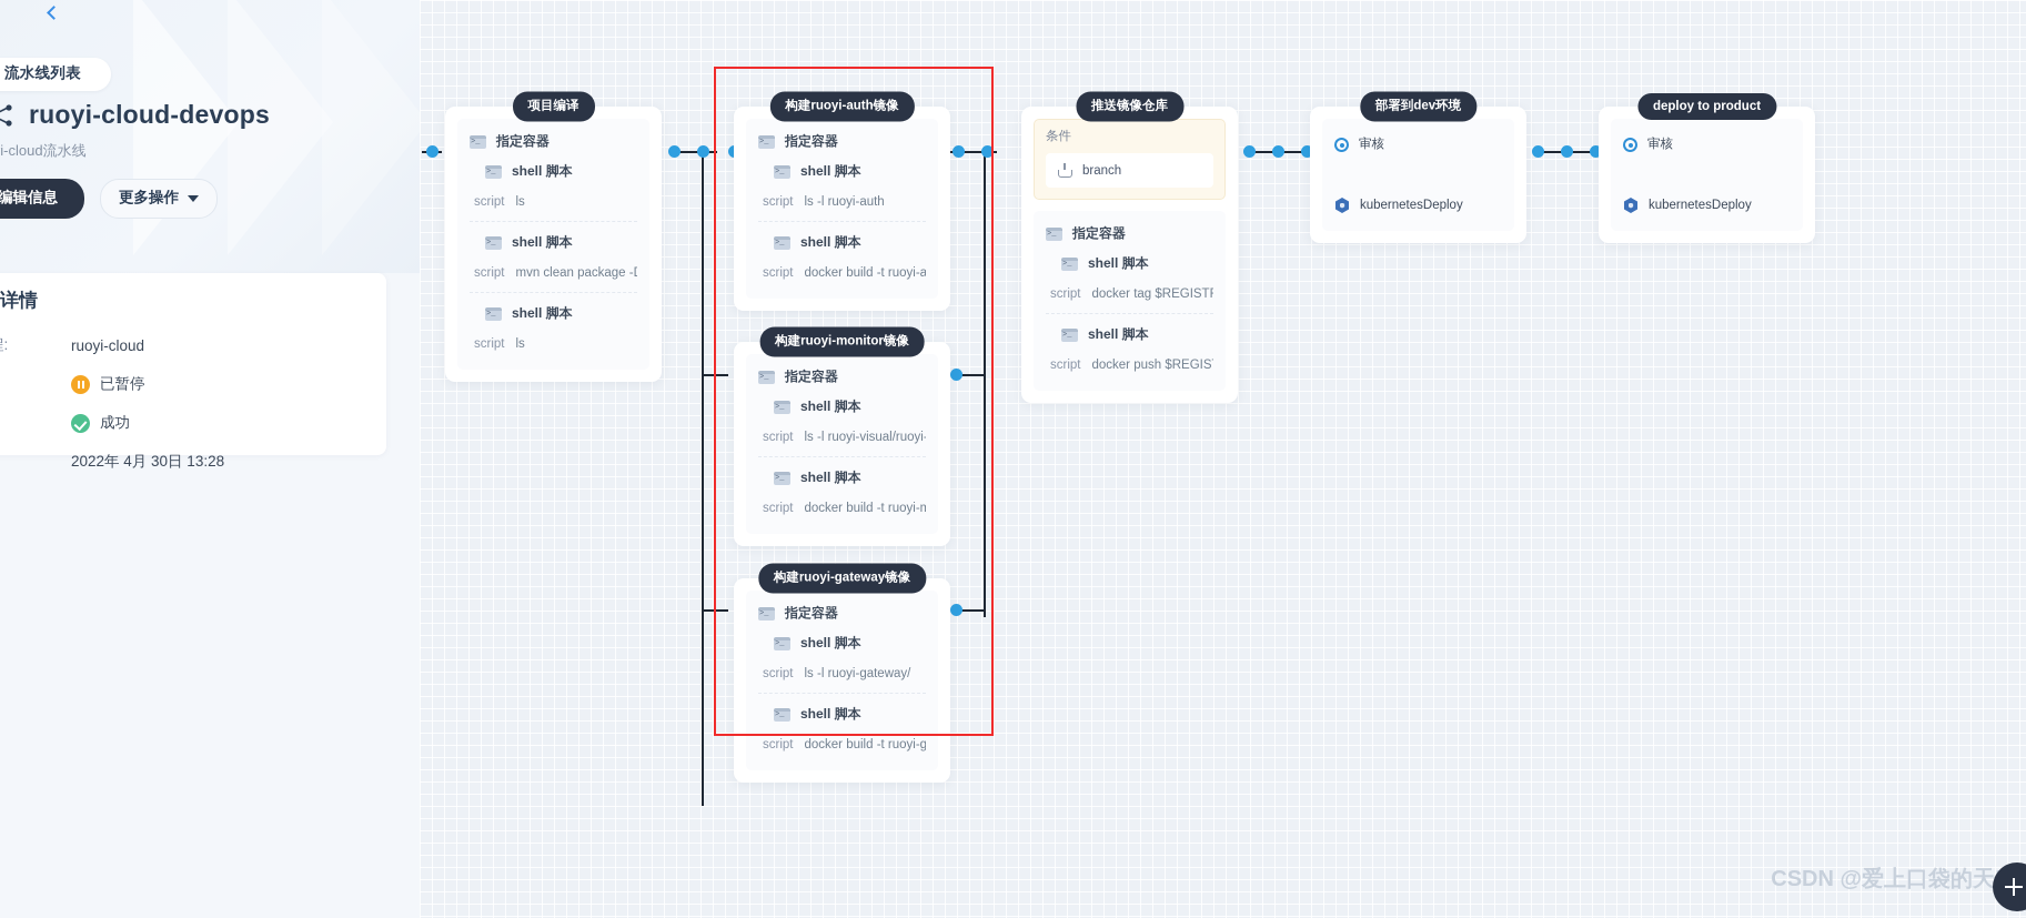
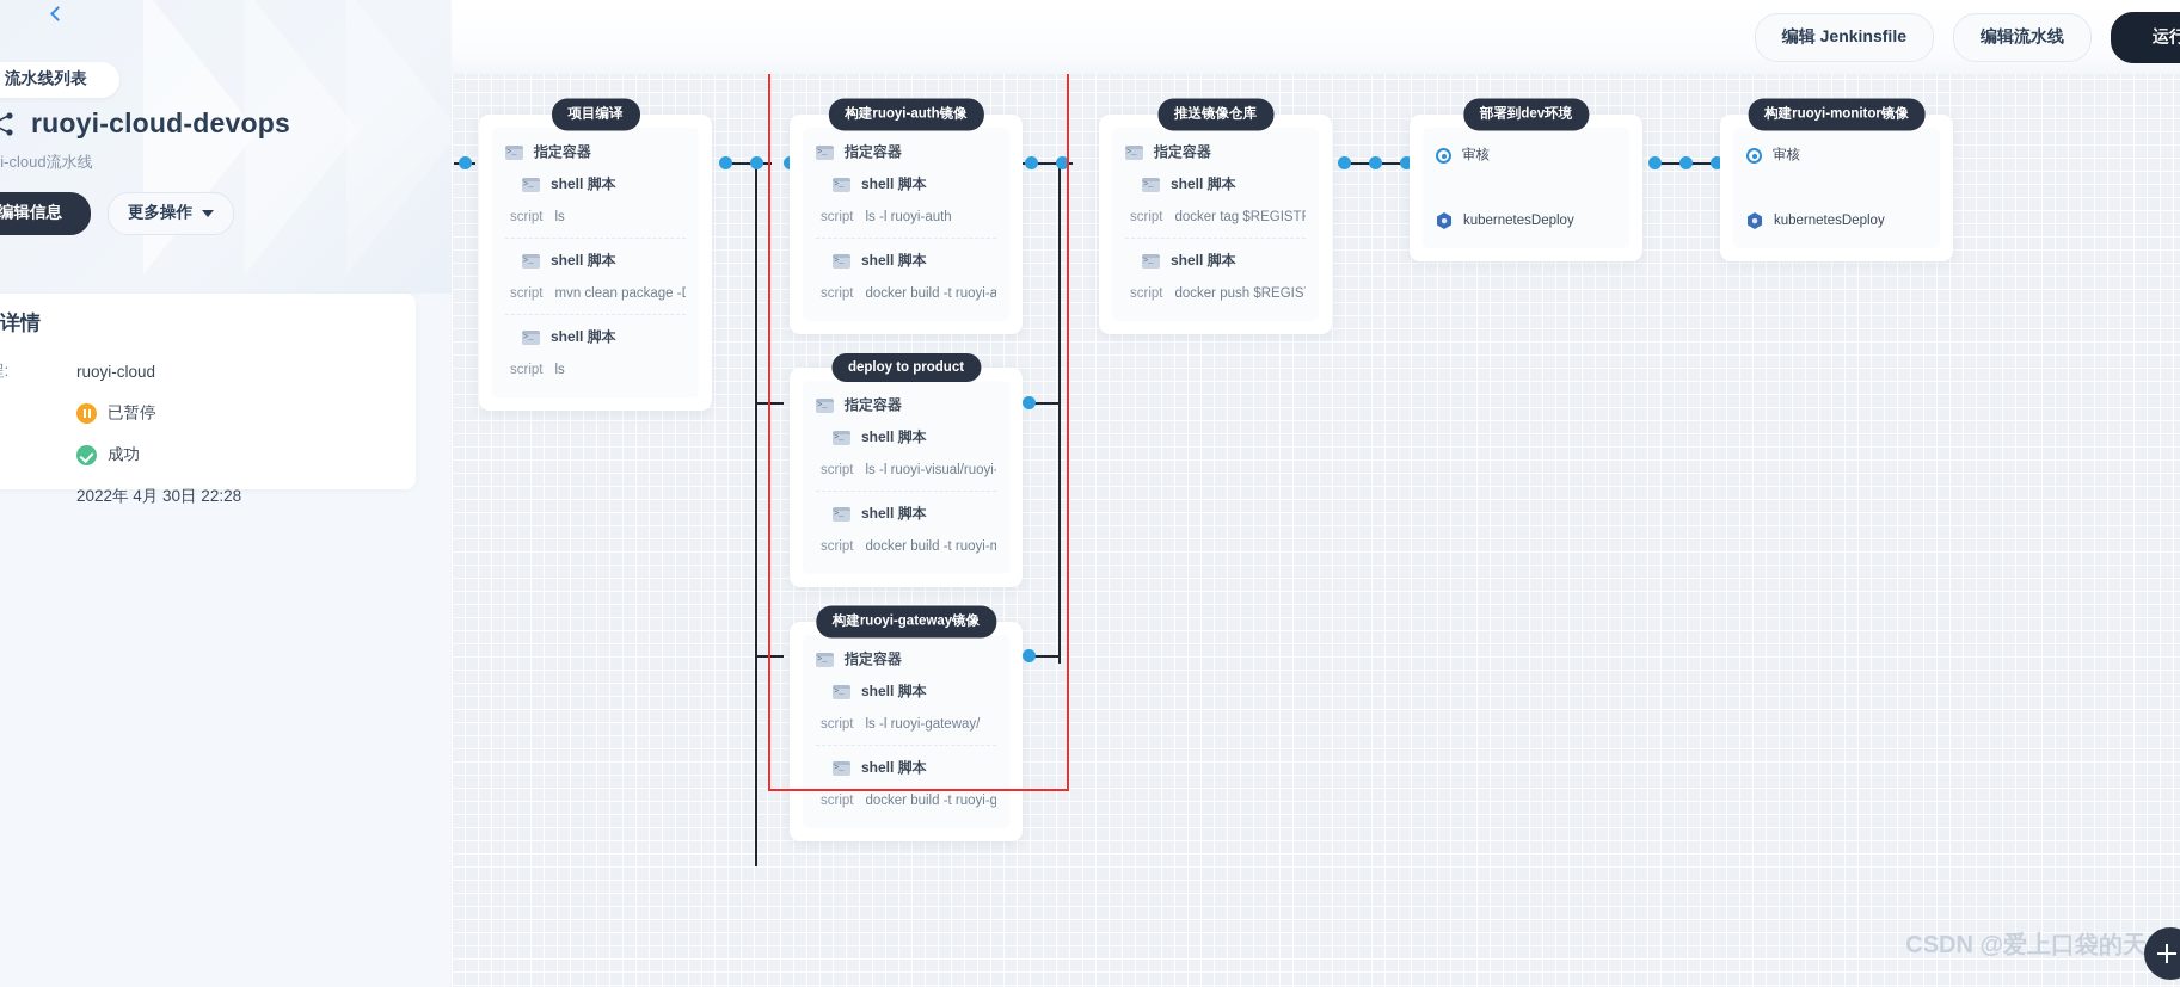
  流水线列表
  ruoyi-cloud-devops
  i-cloud流水线
  编辑信息
  更多操作
  详情
  ruoyi-cloud
  已暂停
  成功
- 2022年 4月 30日 13:28
+ 2022年 4月 30日 22:28
+ 编辑 Jenkinsfile
+ 编辑流水线
+ 运行
  项目编译
  指定容器
  shell 脚本
  script
  ls
  shell 脚本
  script
  shell 脚本
  script
  ls
  构建ruoyi-auth镜像
  指定容器
  shell 脚本
  script
  ls -l ruoyi-auth
  shell 脚本
  script
- 构建ruoyi-monitor镜像
+ deploy to product
  指定容器
  shell 脚本
  script
  ls -l ruoyi-visual/ruoyi-
  shell 脚本
  script
  docker build -t ruoyi-m
  构建ruoyi-gateway镜像
  指定容器
  shell 脚本
  script
  ls -l ruoyi-gateway/
  shell 脚本
  script
  docker build -t ruoyi-g
  推送镜像仓库
- 条件
- branch
  指定容器
  shell 脚本
  script
  shell 脚本
  script
  部署到dev环境
  审核
  kubernetesDeploy
- deploy to product
+ 构建ruoyi-monitor镜像
  审核
  kubernetesDeploy
  CSDN @爱上口袋的天
